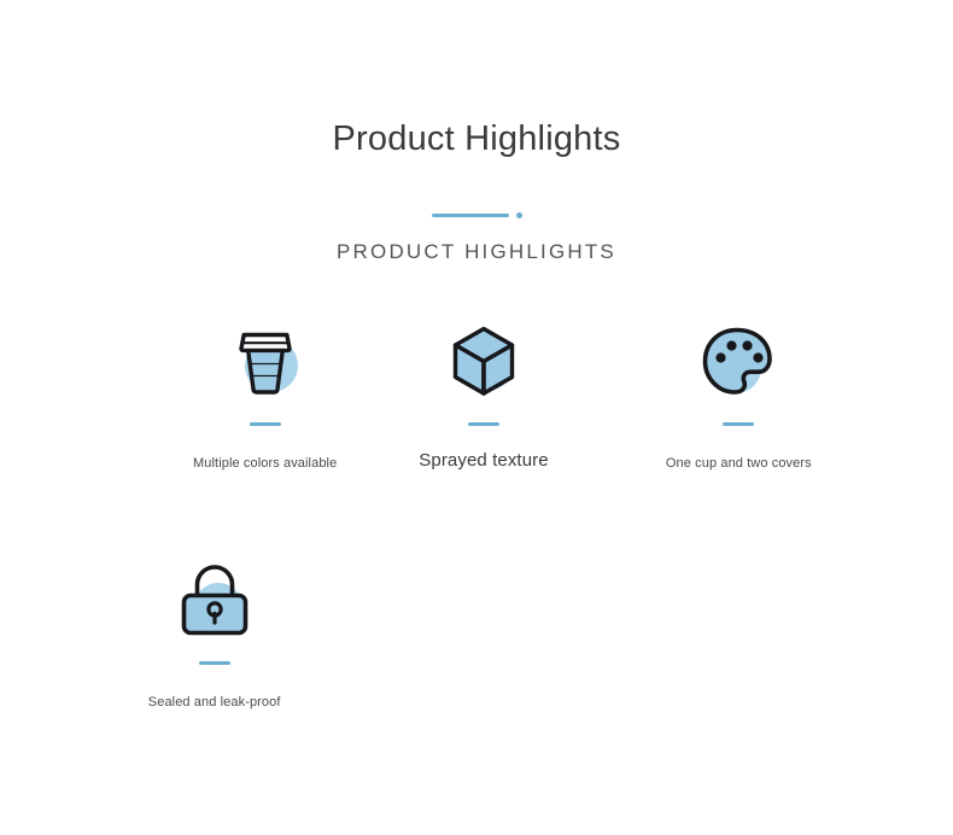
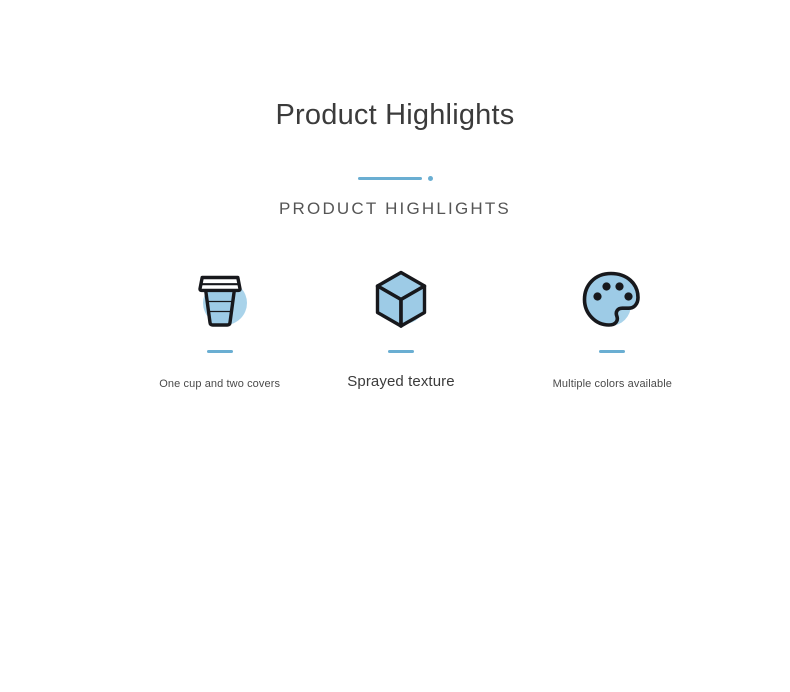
  Product Highlights
  PRODUCT HIGHLIGHTS
- Multiple colors available
+ One cup and two covers
  Sprayed texture
- One cup and two covers
+ Multiple colors available
- Sealed and leak-proof
